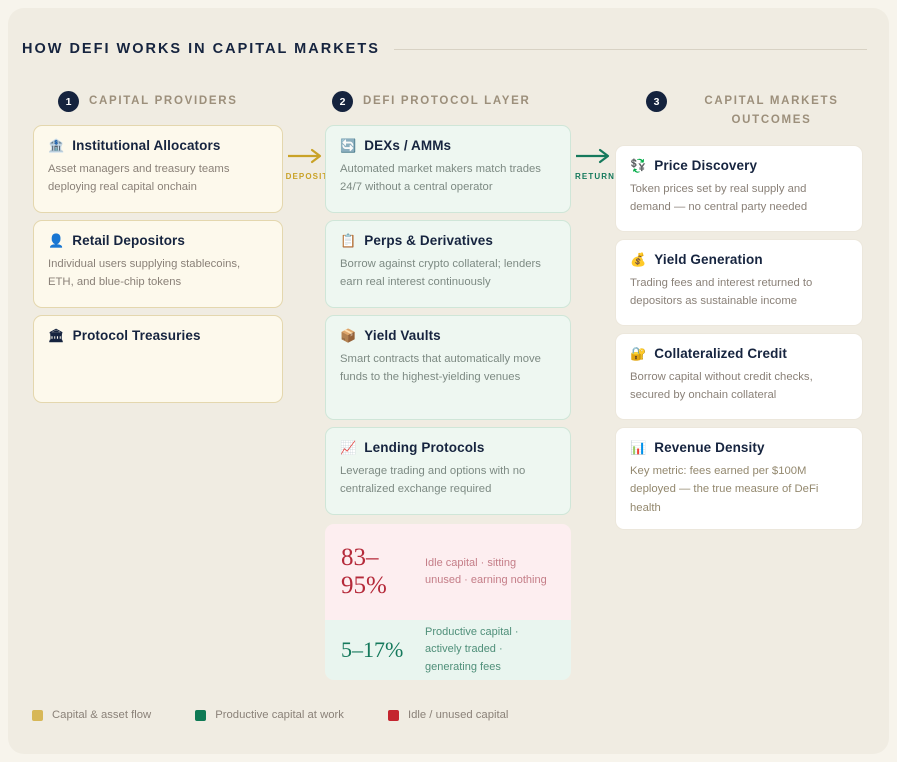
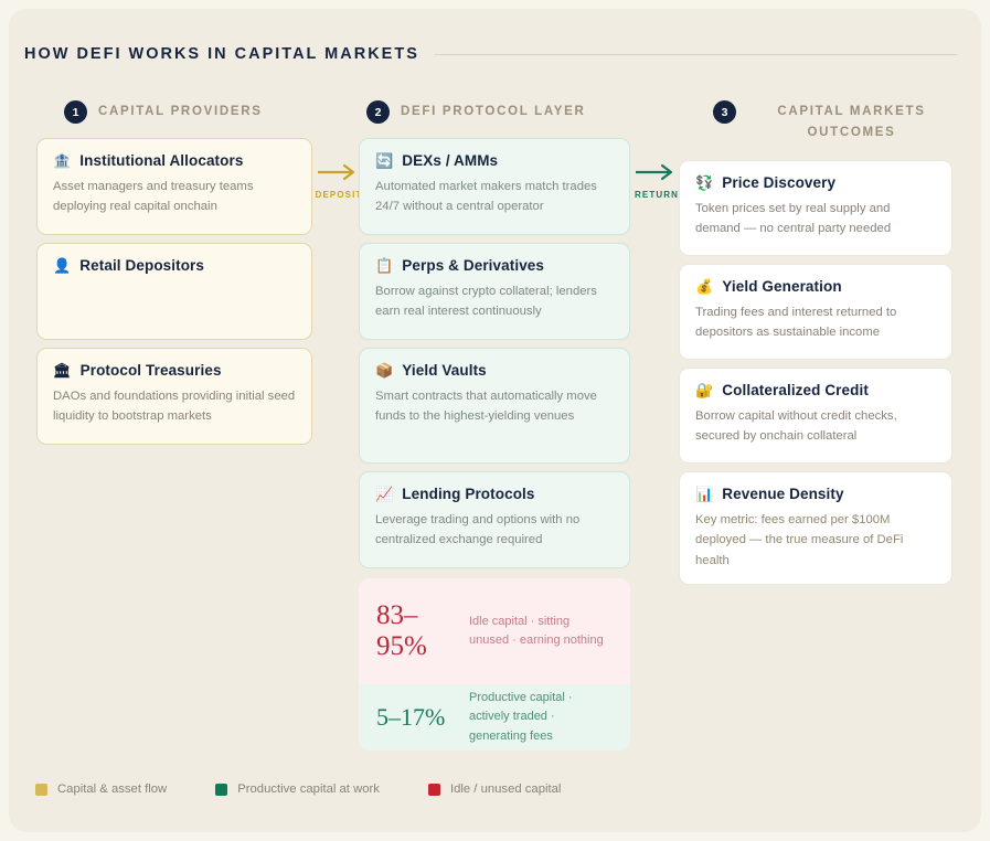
  HOW DEFI WORKS IN CAPITAL MARKETS
  1
  CAPITAL PROVIDERS
  2
  DEFI PROTOCOL LAYER
  3
  CAPITAL MARKETS OUTCOMES
  🏦
  Institutional Allocators
  Asset managers and treasury teams deploying real capital onchain
  👤
  Retail Depositors
- Individual users supplying stablecoins, ETH, and blue-chip tokens
  🏛
  Protocol Treasuries
+ DAOs and foundations providing initial seed liquidity to bootstrap markets
  DEPOSI
  🔄
  DEXs / AMMs
  Automated market makers match trades 24/7 without a central operator
  📋
  Perps & Derivatives
  Borrow against crypto collateral; lenders earn real interest continuously
  📦
  Yield Vaults
  Smart contracts that automatically move funds to the highest-yielding venues
  📈
  Lending Protocols
  Leverage trading and options with no centralized exchange required
  83–95%
  Idle capital · sitting unused · earning nothing
  5–17%
  Productive capital · actively traded · generating fees
  RETURN
  💱
  Price Discovery
  Token prices set by real supply and demand — no central party needed
  💰
  Yield Generation
  Trading fees and interest returned to depositors as sustainable income
  🔐
  Collateralized Credit
  Borrow capital without credit checks, secured by onchain collateral
  📊
  Revenue Density
  Key metric: fees earned per $100M deployed — the true measure of DeFi health
  Capital & asset flow
  Productive capital at work
  Idle / unused capital
